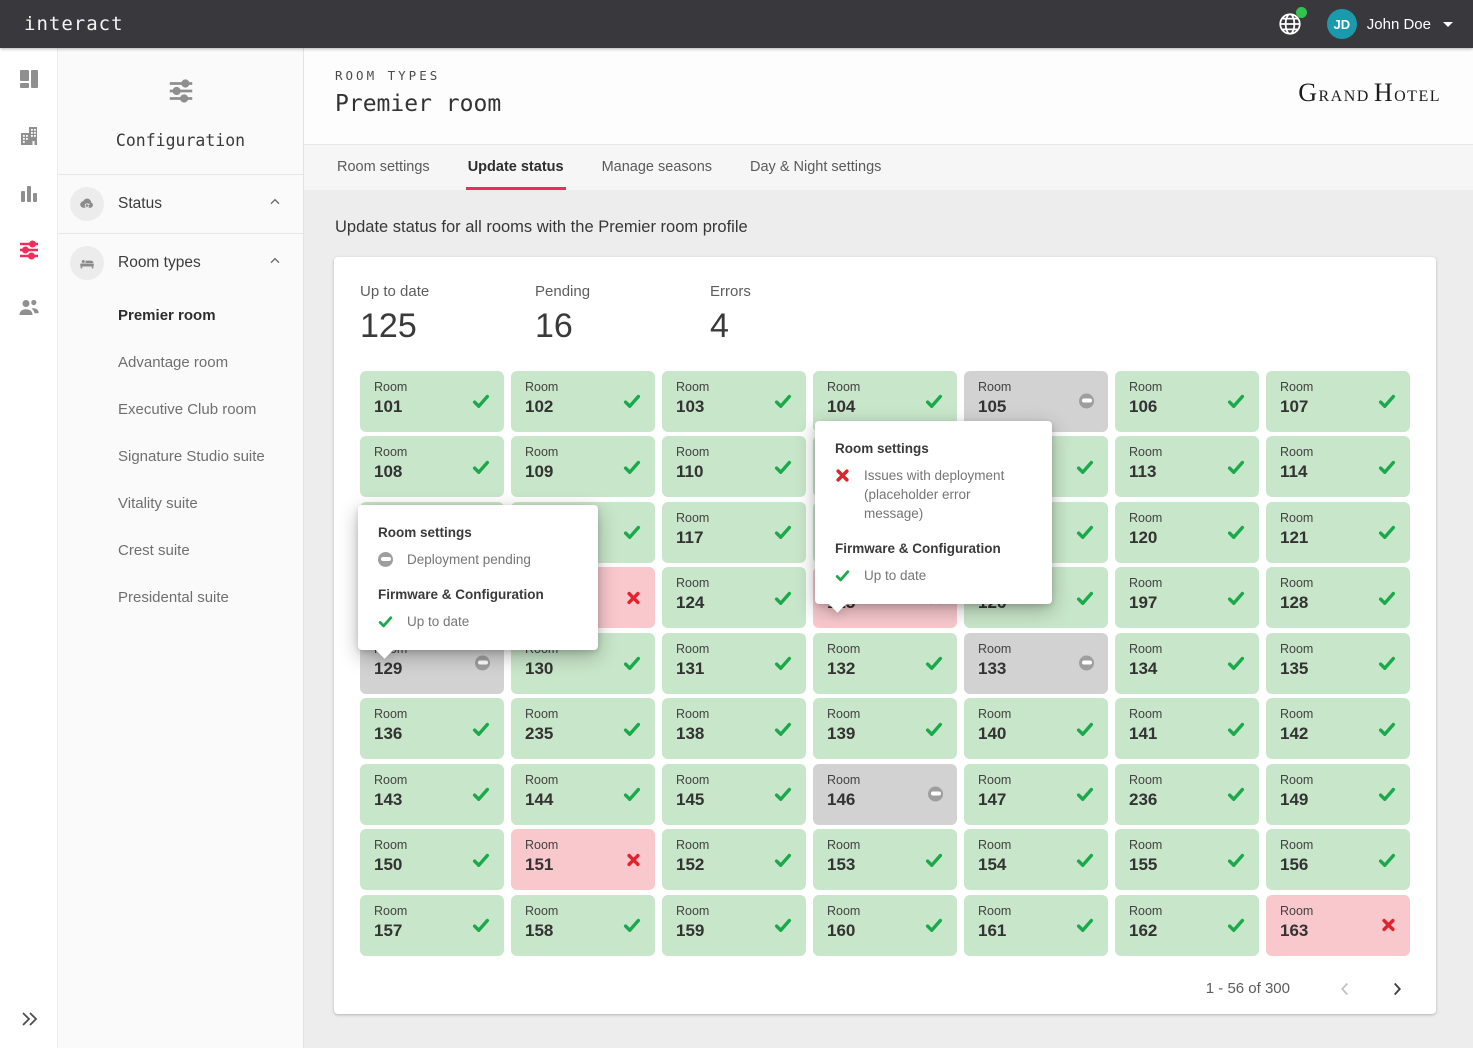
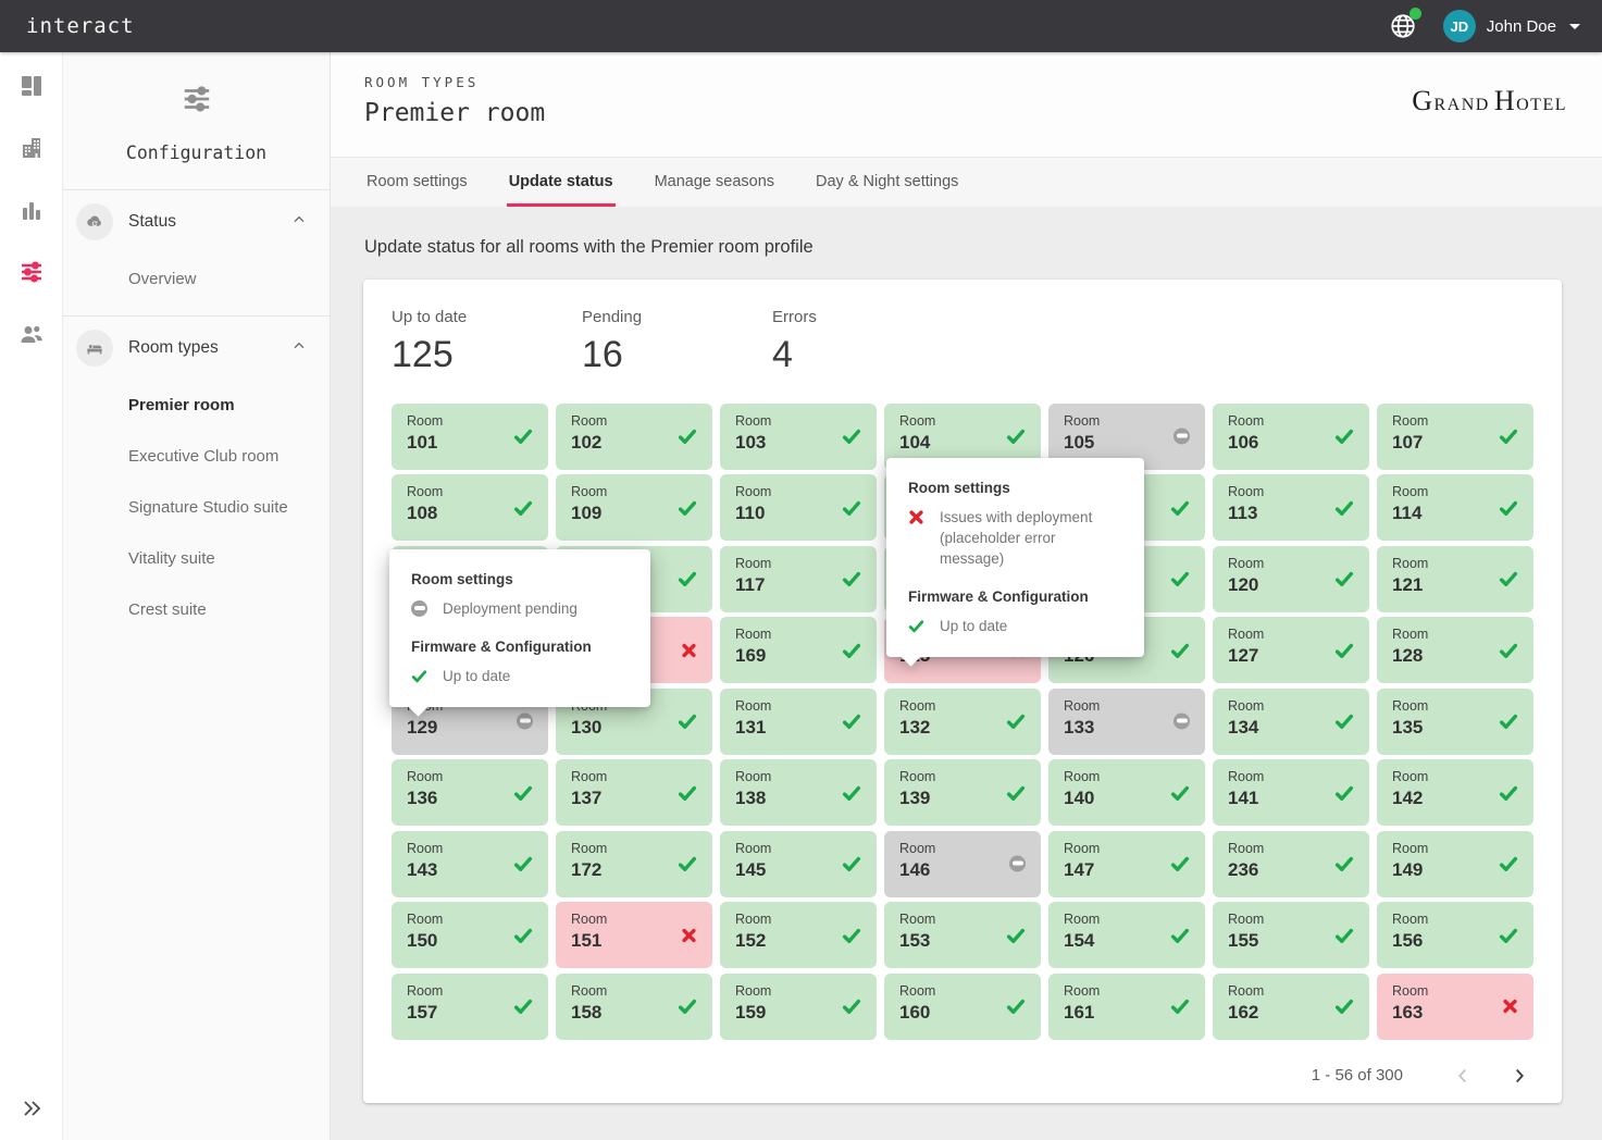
  interact
  JD
  John Doe
  Configuration
  Status
+ Overview
  Room types
  Premier room
- Advantage room
  Executive Club room
  Signature Studio suite
  Vitality suite
  Crest suite
- Presidental suite
  ROOM TYPES
  Premier room
  GRAND HOTEL
  Room settings
  Update status
  Manage seasons
  Day & Night settings
  Update status for all rooms with the Premier room profile
  Up to date
  125
  Pending
  16
  Errors
  4
  Room
  101
  Room
  102
  Room
  103
  Room
  104
  Room
  105
  Room
  106
  Room
  107
  Room
  108
  Room
  109
  Room
  110
  Room
  113
  Room
  114
  Room
  117
  Room
  120
  Room
  121
  Room
- 124
+ 169
  Room
- 197
+ 127
  Room
  128
  129
  130
  Room
  131
  Room
  132
  Room
  133
  Room
  134
  Room
  135
  Room
  136
  Room
- 235
+ 137
  Room
  138
  Room
  139
  Room
  140
  Room
  141
  Room
  142
  Room
  143
  Room
- 144
+ 172
  Room
  145
  Room
  146
  Room
  147
  Room
  236
  Room
  149
  Room
  150
  Room
  151
  Room
  152
  Room
  153
  Room
  154
  Room
  155
  Room
  156
  Room
  157
  Room
  158
  Room
  159
  Room
  160
  Room
  161
  Room
  162
  Room
  163
  1 - 56 of 300
  Room settings
  Issues with deployment (placeholder error message)
  Firmware & Configuration
  Up to date
  Room settings
  Deployment pending
  Firmware & Configuration
  Up to date
